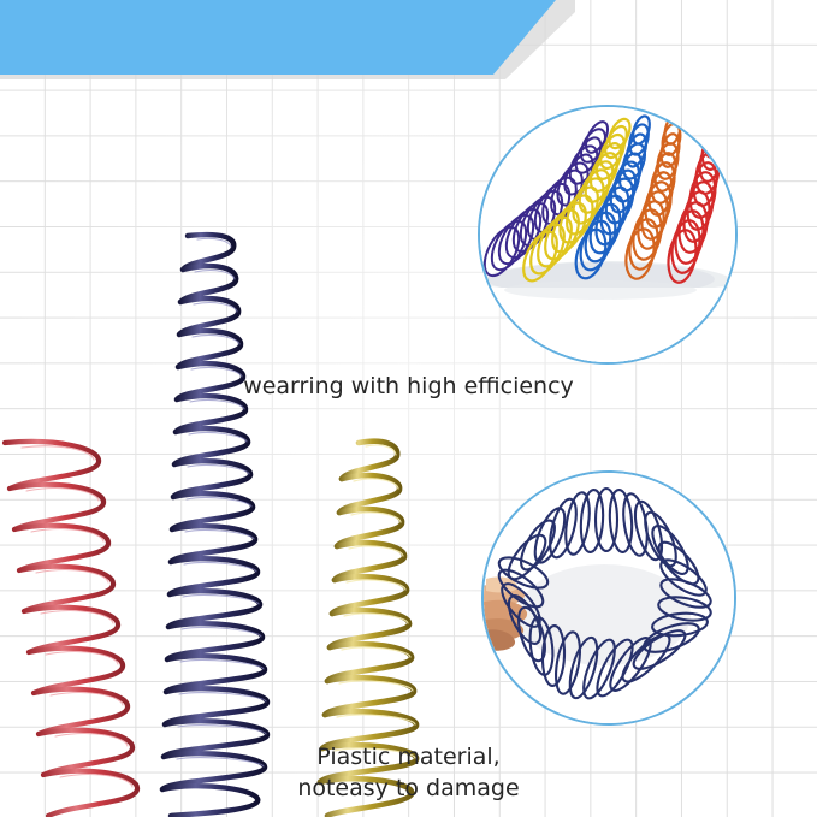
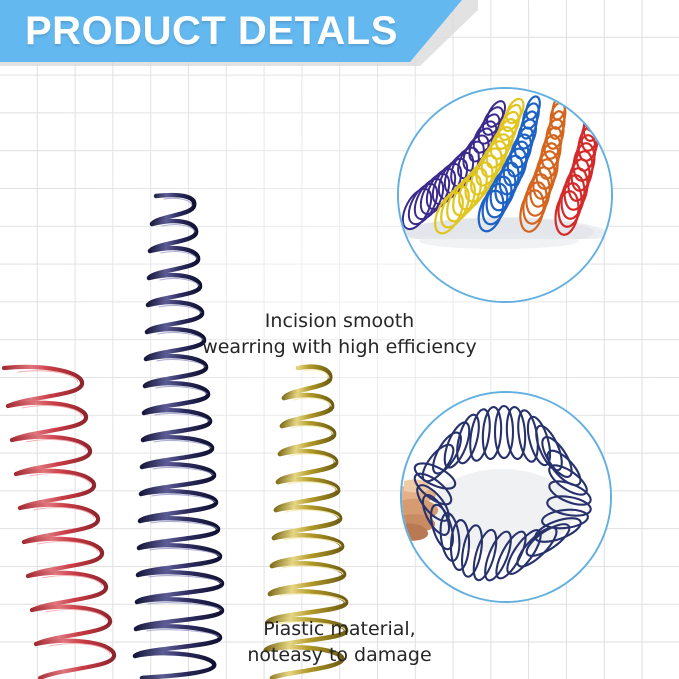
+ PRODUCT DETALS
+ Incision smooth
  wearring with high efficiency
  Piastic material,
  noteasy to damage
